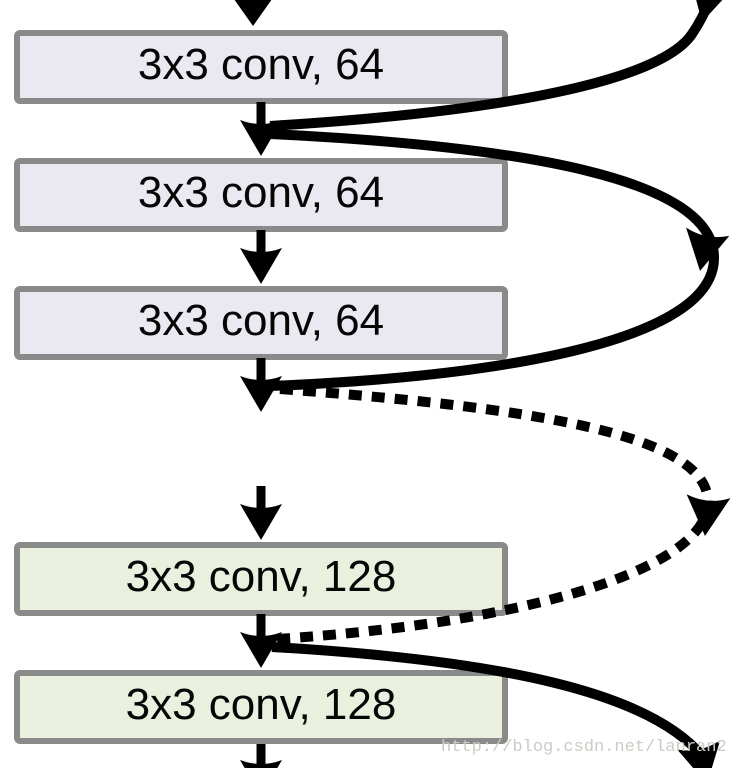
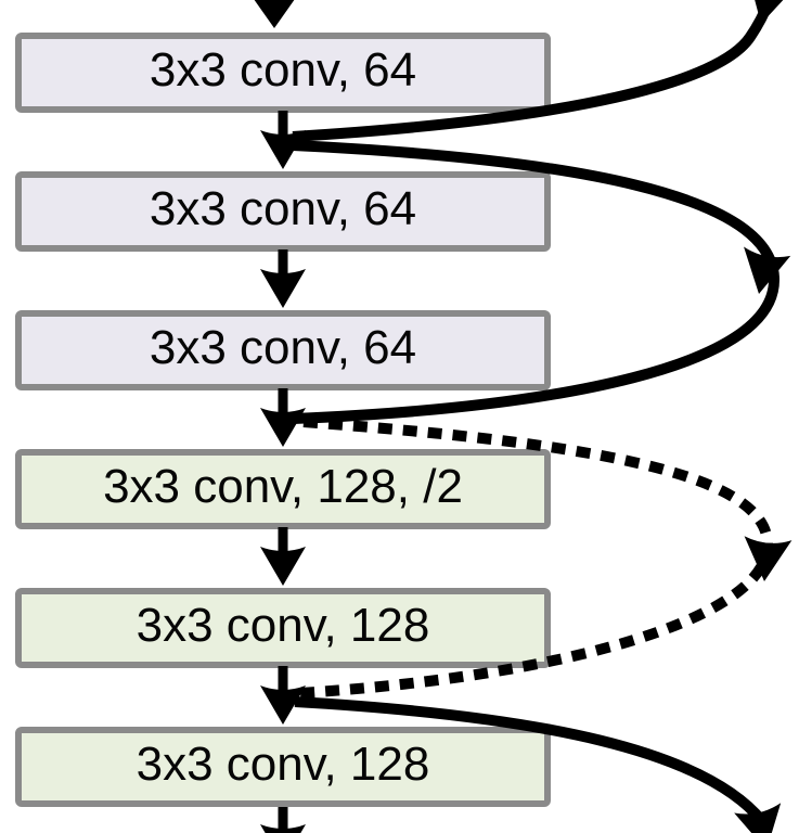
  3x3 conv, 64
  3x3 conv, 64
  3x3 conv, 64
+ 3x3 conv, 128, /2
  3x3 conv, 128
  3x3 conv, 128
- http://blog.csdn.net/lanran2
